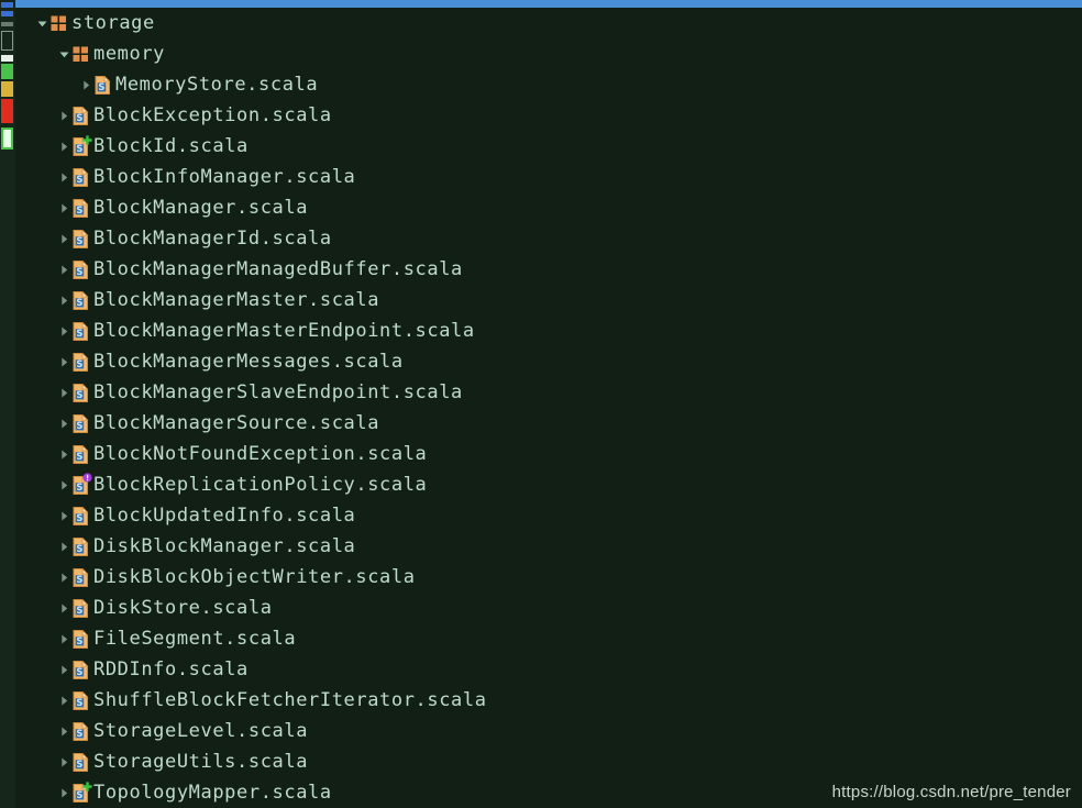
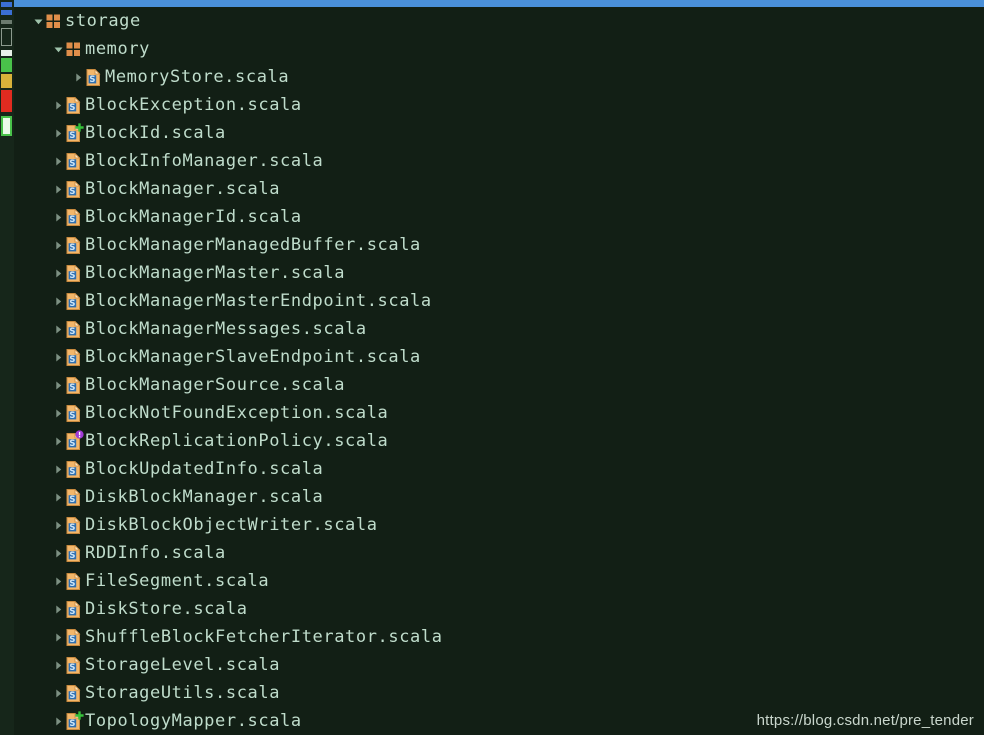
  storage
  memory
  S
  MemoryStore.scala
  S
  BlockException.scala
  S
  BlockId.scala
  S
  BlockInfoManager.scala
  S
  BlockManager.scala
  S
  BlockManagerId.scala
  S
  BlockManagerManagedBuffer.scala
  S
  BlockManagerMaster.scala
  S
  BlockManagerMasterEndpoint.scala
  S
  BlockManagerMessages.scala
  S
  BlockManagerSlaveEndpoint.scala
  S
  BlockManagerSource.scala
  S
  BlockNotFoundException.scala
  S
  BlockReplicationPolicy.scala
  S
  BlockUpdatedInfo.scala
  S
  DiskBlockManager.scala
  S
  DiskBlockObjectWriter.scala
  S
- DiskStore.scala
+ RDDInfo.scala
  S
  FileSegment.scala
  S
- RDDInfo.scala
+ DiskStore.scala
  S
  ShuffleBlockFetcherIterator.scala
  S
  StorageLevel.scala
  S
  StorageUtils.scala
  S
  TopologyMapper.scala
  https://blog.csdn.net/pre_tender
